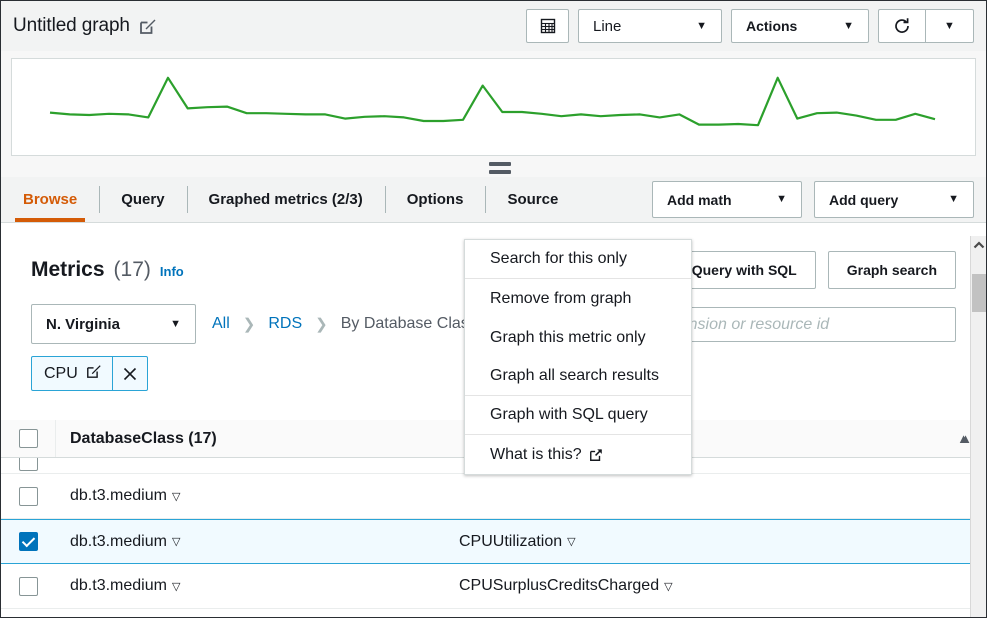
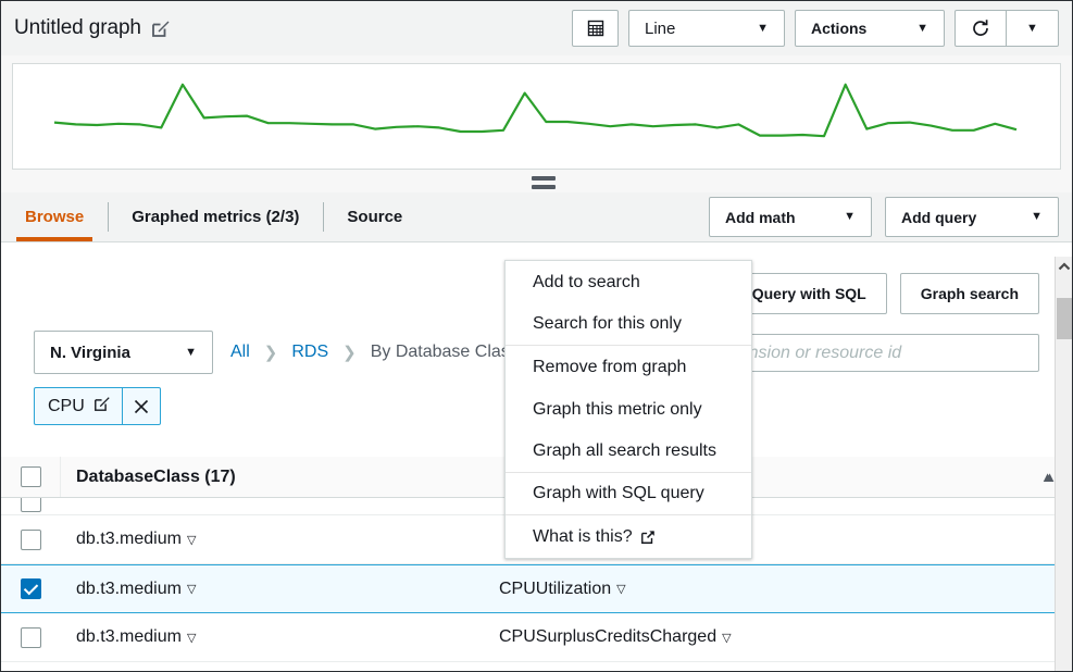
  Untitled graph
  Line
  ▼
  Actions
  ▼
  ▼
  Browse
- Query
  Graphed metrics (2/3)
- Options
  Source
  Add math
  ▼
  Add query
  ▼
- Metrics
- (17)
- Info
  N. Virginia
  ▼
  All
  ❯
  RDS
  ❯
  By Database Cla
  CPU
  Query with SQL
  Graph search
  DatabaseClass (17)
  ▲
  db.t3.medium
  ▽
  db.t3.medium
  ▽
  CPUUtilization
  ▽
  db.t3.medium
  ▽
  CPUSurplusCreditsCharged
  ▽
+ Add to search
  Search for this only
  Remove from graph
  Graph this metric only
  Graph all search results
  Graph with SQL query
  What is this?
